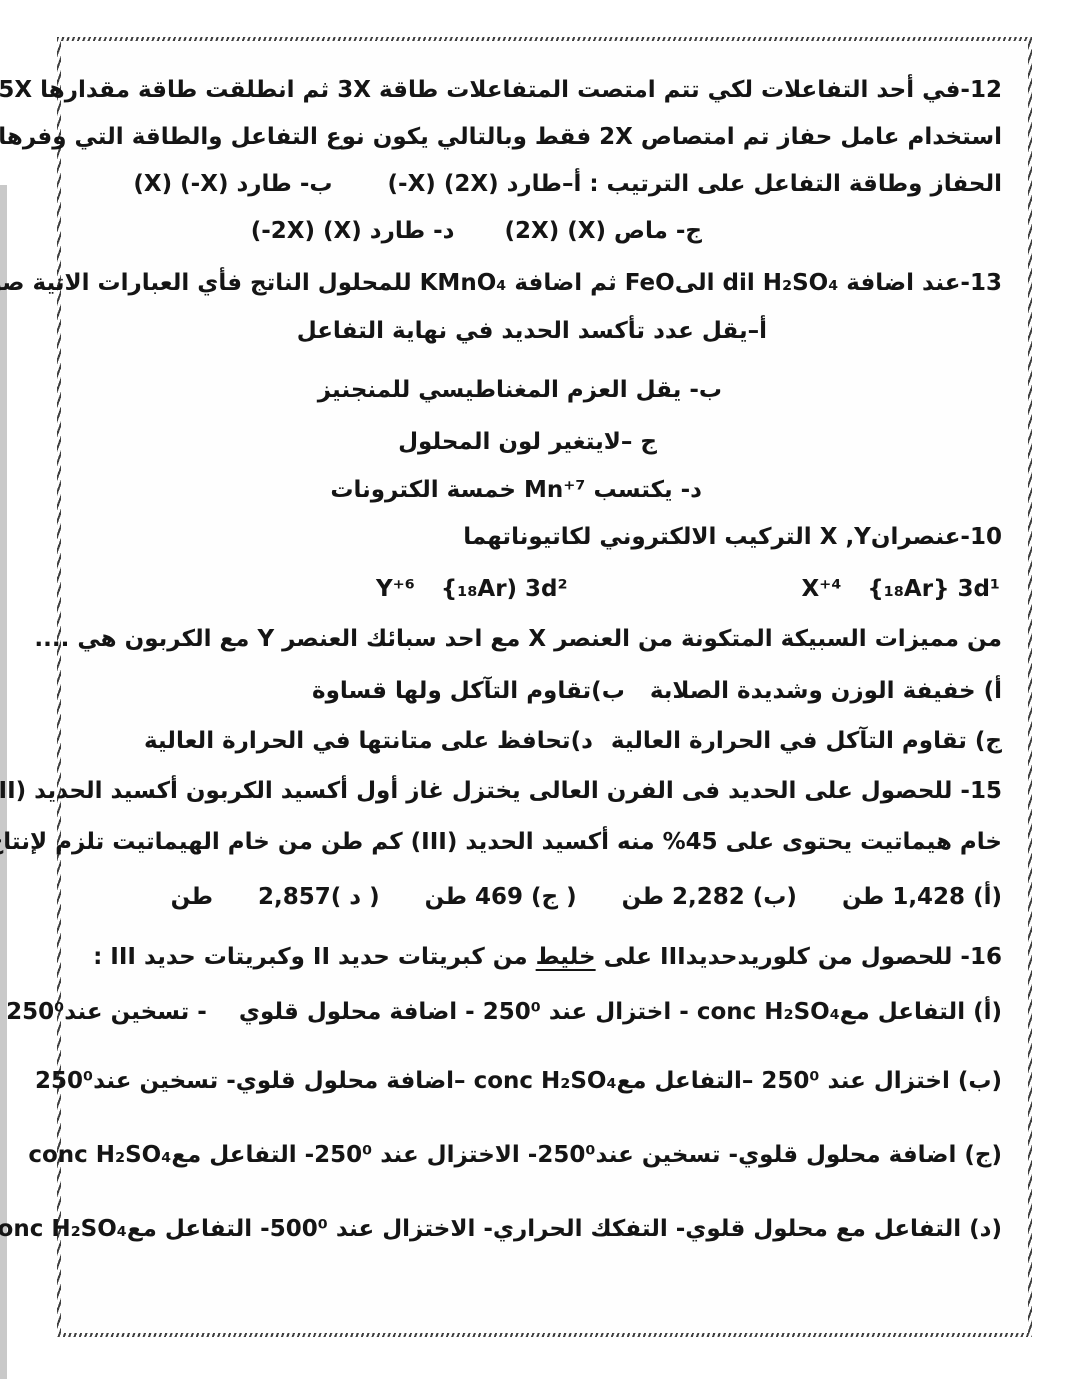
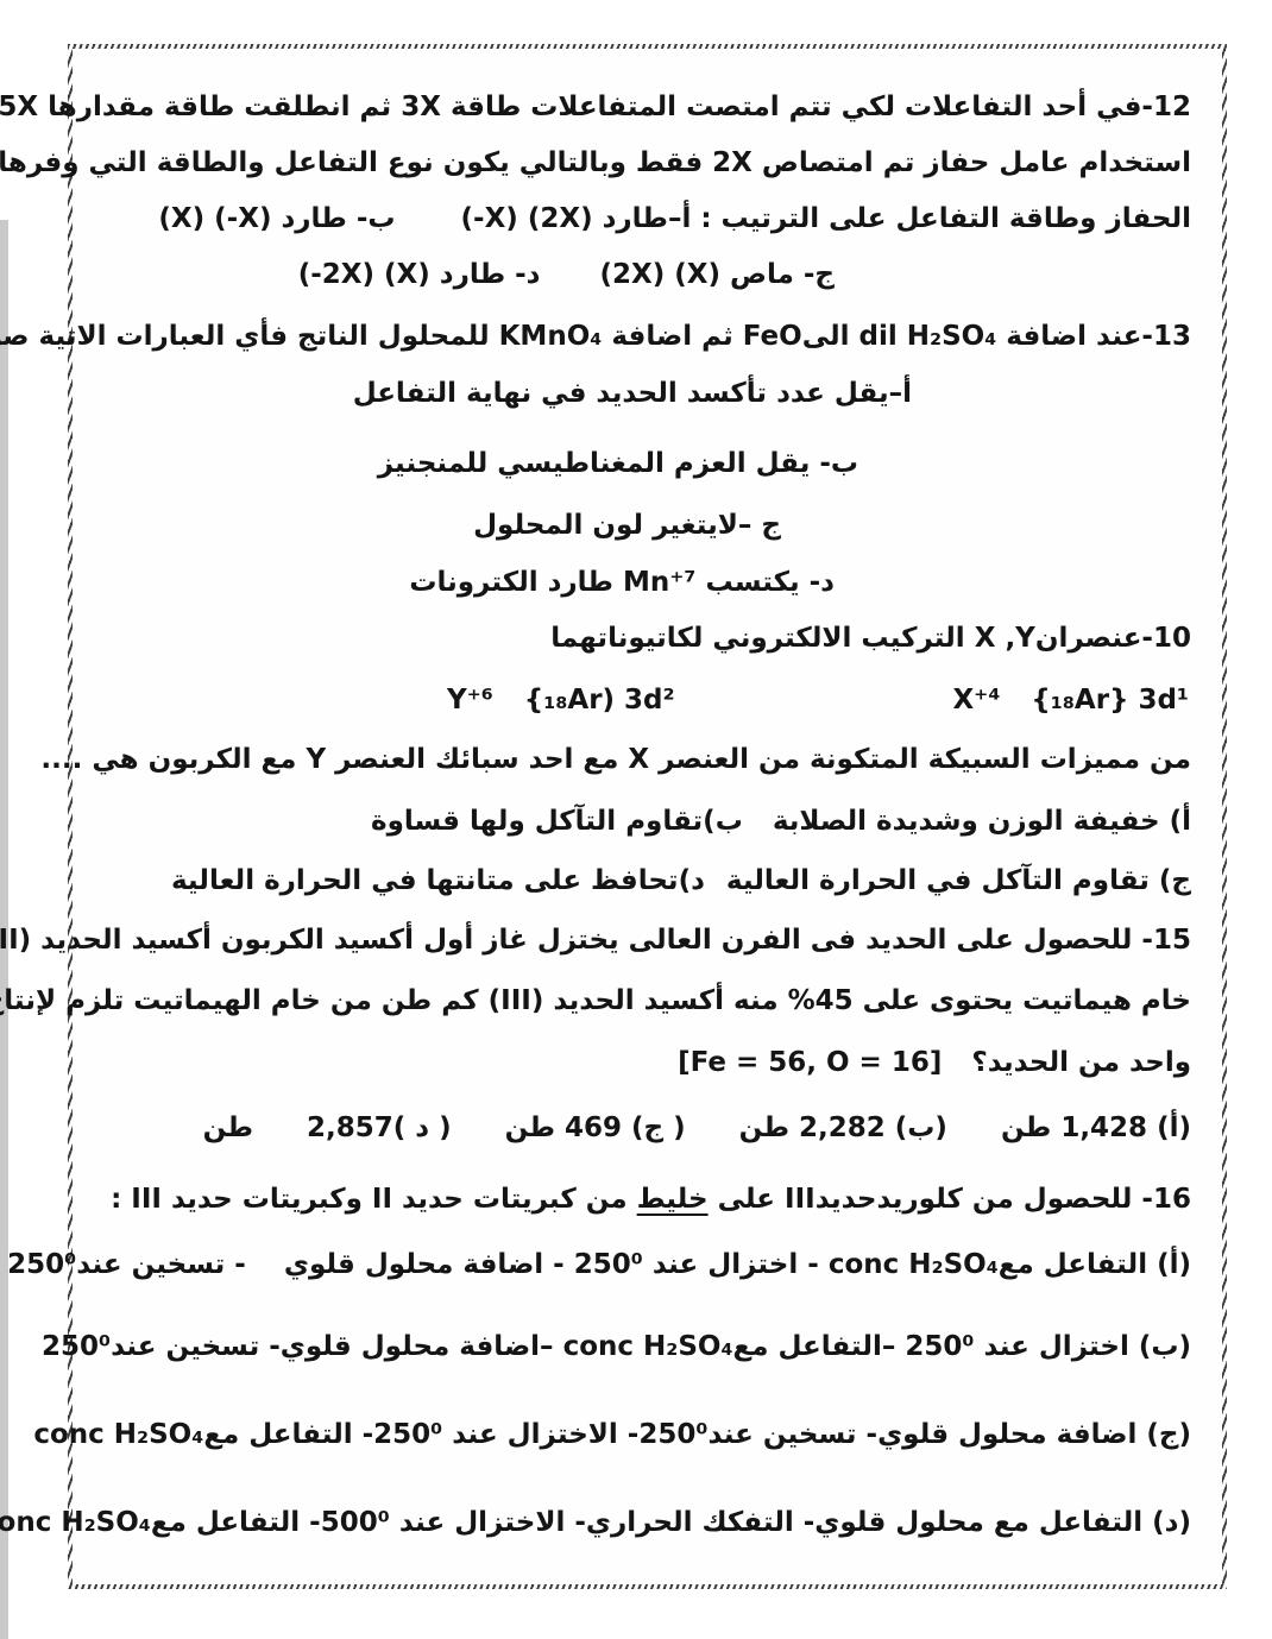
  12-في أحد التفاعلات لكي تتم امتصت المتفاعلات طاقة 3X ثم انطلقت طاقة مقدارها 5X
  استخدام عامل حفاز تم امتصاص 2X فقط وبالتالي يكون نوع التفاعل والطاقة التي وفرها
  الحفاز وطاقة التفاعل على الترتيب : أ–طارد (2X) (X-)
  ب- طارد (X-) (X)
  ج- ماص (X) (2X)
  د- طارد (X) (2X-)
  13-عند اضافة dil H₂SO₄ الىFeO ثم اضافة KMnO₄ للمحلول الناتج فأي العبارات الاتية ص
  أ–يقل عدد تأكسد الحديد في نهاية التفاعل
  ب- يقل العزم المغناطيسي للمنجنيز
  ج –لايتغير لون المحلول
- د- يكتسب Mn⁺⁷ خمسة الكترونات
+ د- يكتسب Mn⁺⁷ طارد الكترونات
  10-عنصرانX ,Y التركيب الالكتروني لكاتيوناتهما
  Y⁺⁶
  {₁₈Ar) 3d²
  X⁺⁴
  {₁₈Ar} 3d¹
  من مميزات السبيكة المتكونة من العنصر X مع احد سبائك العنصر Y مع الكربون هي ....
  أ) خفيفة الوزن وشديدة الصلابة
  ب)تقاوم التآكل ولها قساوة
  ج) تقاوم التآكل في الحرارة العالية
  د)تحافظ على متانتها في الحرارة العالية
  15- للحصول على الحديد فى الفرن العالى يختزل غاز أول أكسيد الكربون أكسيد الحديد (II
  خام هيماتيت يحتوى على 45% منه أكسيد الحديد (III) كم طن من خام الهيماتيت تلزم لإنتا
+ واحد من الحديد؟
+ [Fe = 56, O = 16]
  (أ) 1,428 طن
  (ب) 2,282 طن
  ( ج) 469 طن
  ( د )2,857
  طن
  16- للحصول من كلوريدحديدIII على
  خليط
  من كبريتات حديد II وكبريتات حديد III :
  (أ) التفاعل معconc H₂SO₄ - اختزال عند 250⁰ - اضافة محلول قلوي - تسخين عند250⁰
  (ب) اختزال عند 250⁰ –التفاعل معconc H₂SO₄ –اضافة محلول قلوي- تسخين عند250⁰
  (ج) اضافة محلول قلوي- تسخين عند250⁰- الاختزال عند 250⁰- التفاعل معconc H₂SO₄
  (د) التفاعل مع محلول قلوي- التفكك الحراري- الاختزال عند 500⁰- التفاعل معonc H₂SO₄
